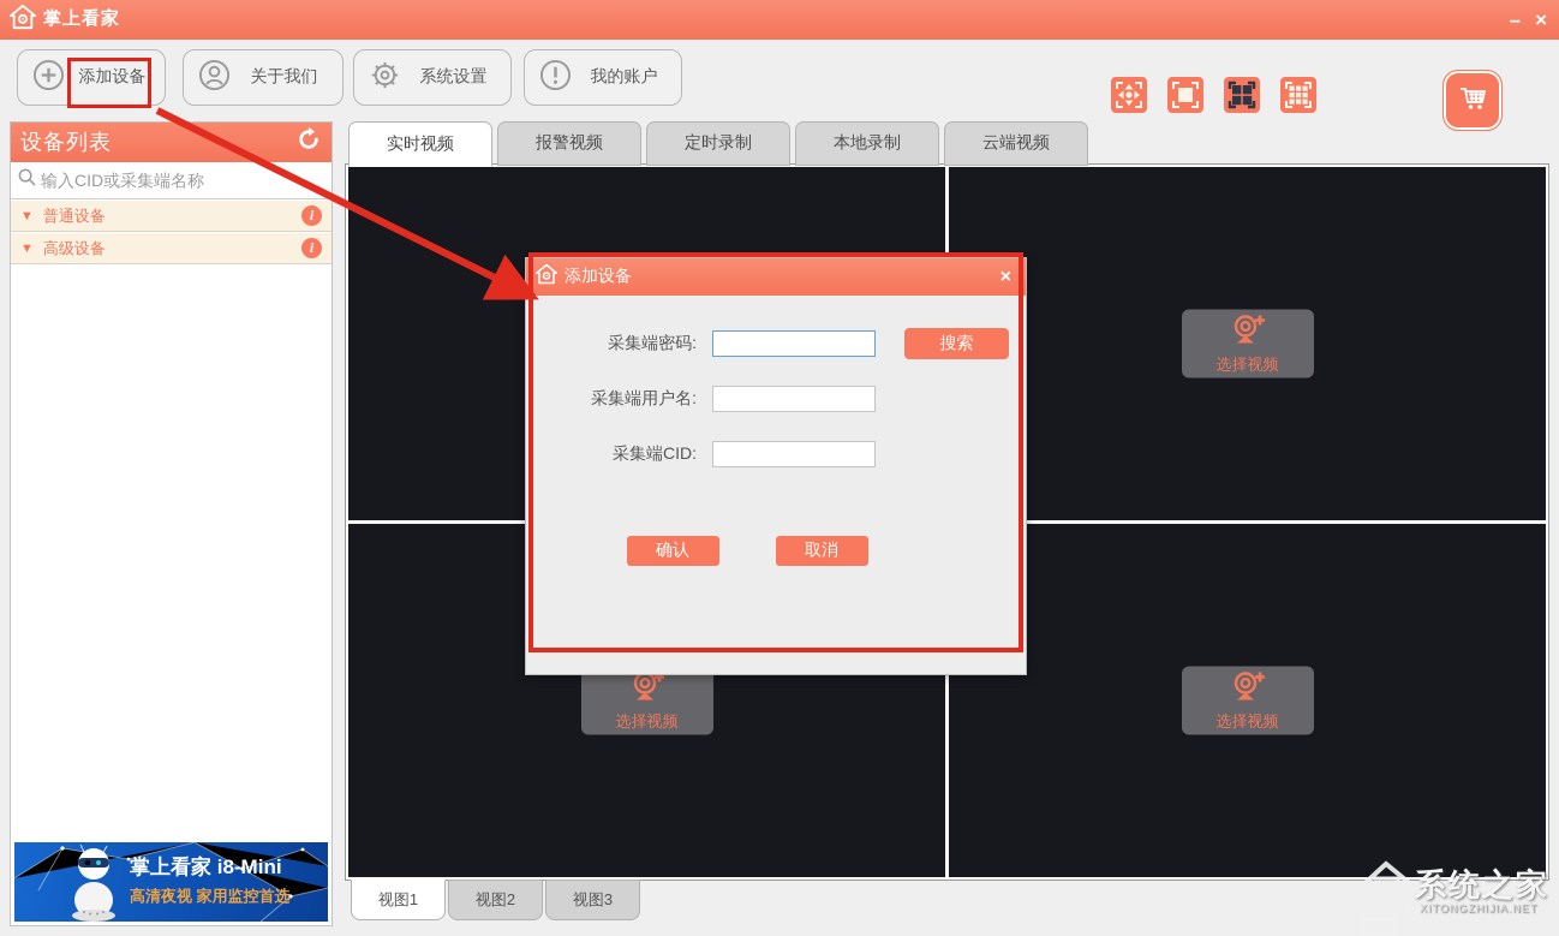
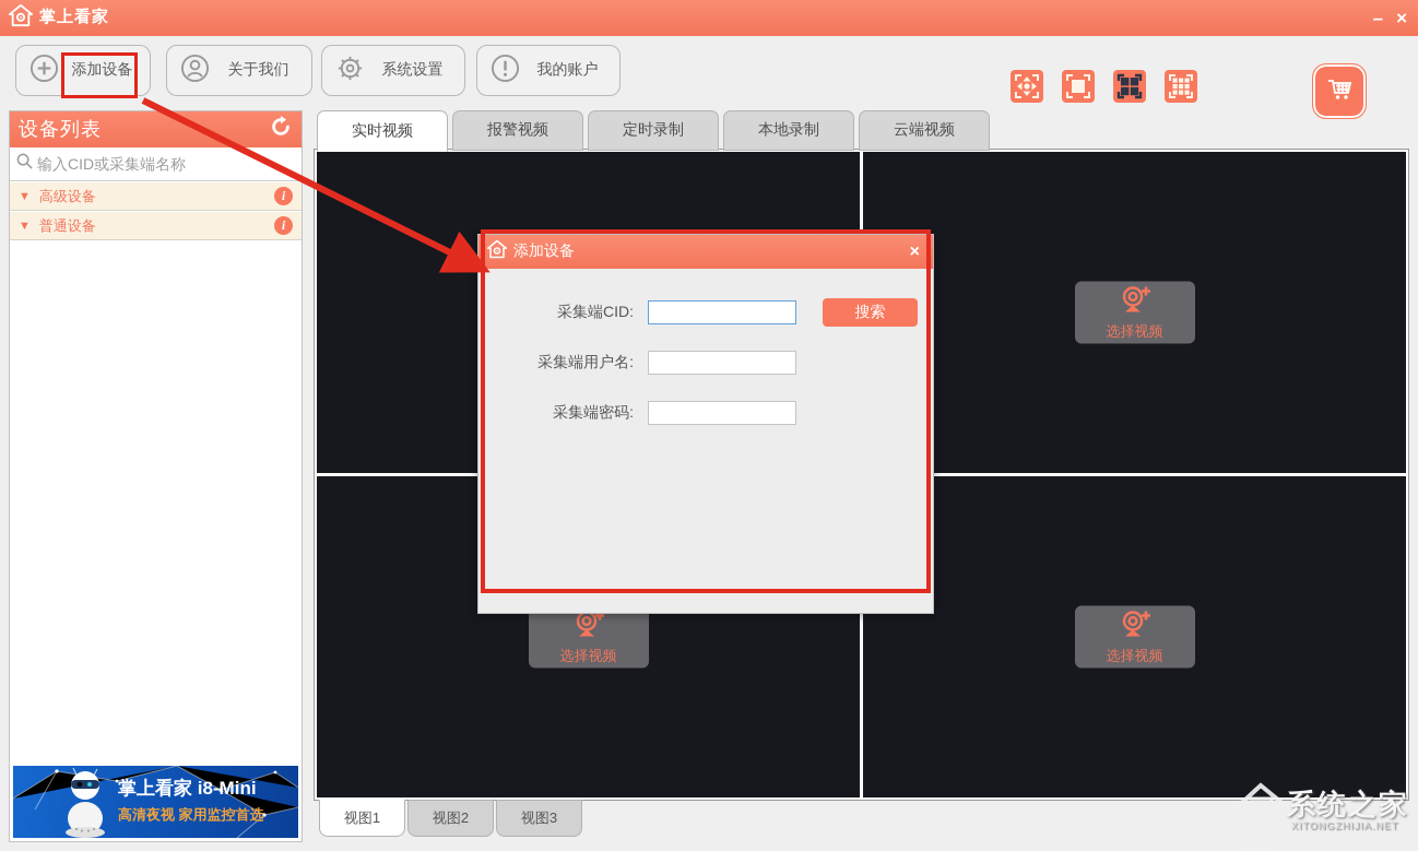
  掌上看家
  –
  ×
  添加设备
  关于我们
  系统设置
  我的账户
  设备列表
  输入CID或采集端名称
  ▼
- 普通设备
+ 高级设备
  i
  ▼
- 高级设备
+ 普通设备
  i
  掌上看家 i8-Mini
  高清夜视 家用监控首选
  实时视频
  报警视频
  定时录制
  本地录制
  云端视频
  选择视频
  选择视频
  选择视频
  视图1
  视图2
  视图3
  添加设备
  ×
- 采集端密码:
+ 采集端CID:
  搜索
  采集端用户名:
- 采集端CID:
+ 采集端密码:
- 确认
- 取消
  系统之家
  XITONGZHIJIA.NET
